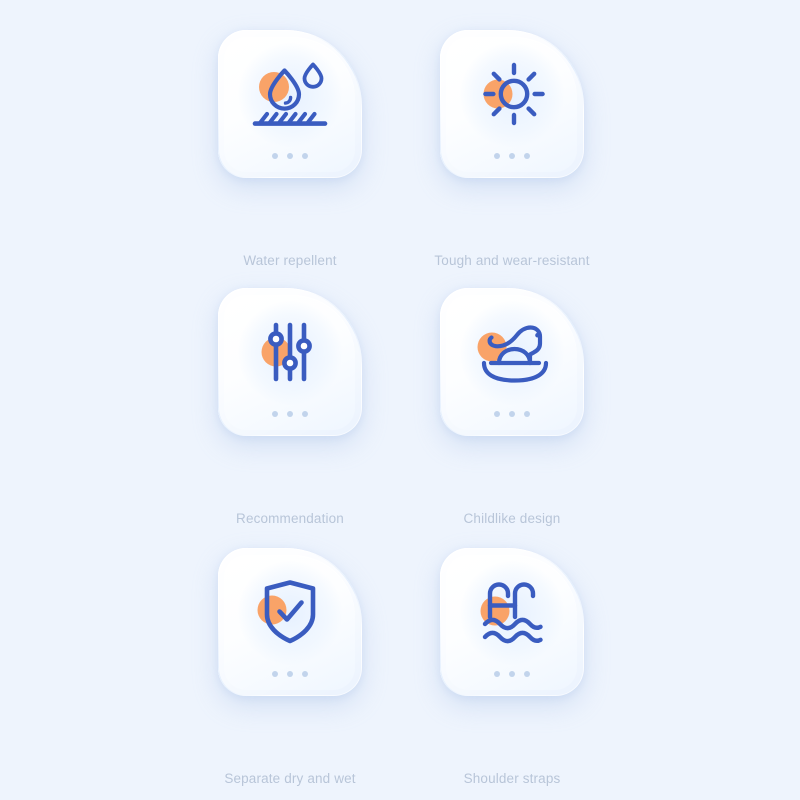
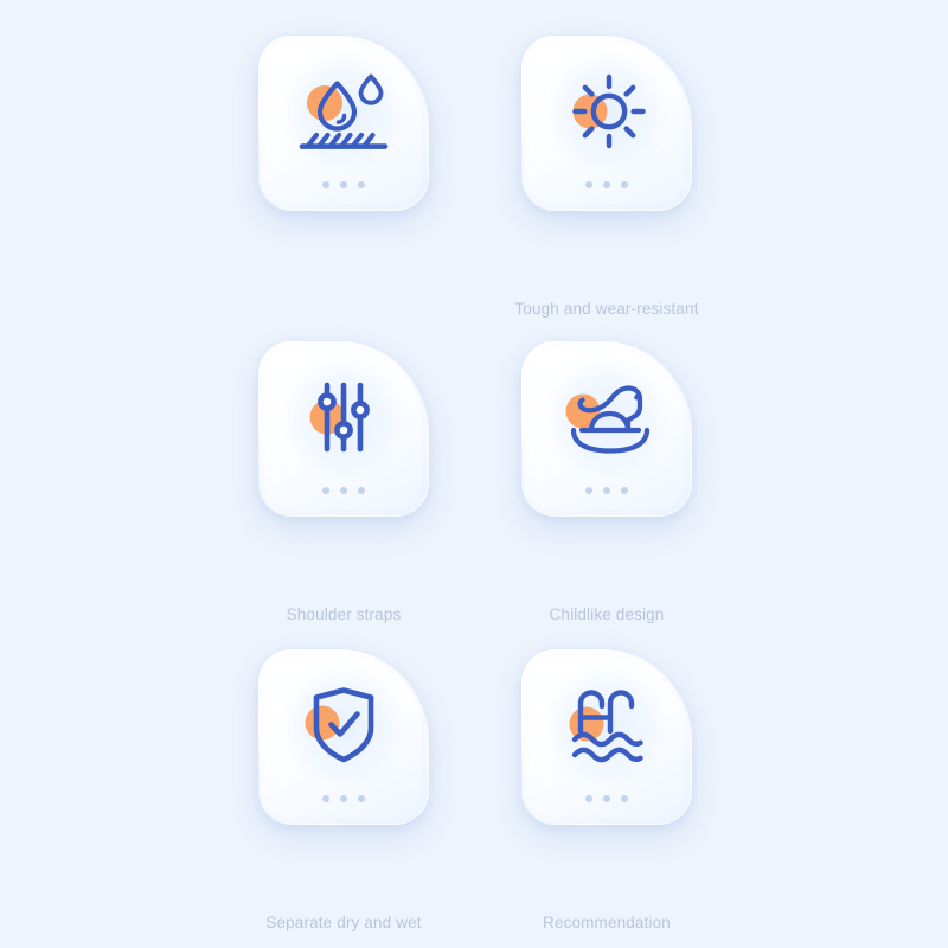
- Water repellent
  Tough and wear-resistant
- Recommendation
+ Shoulder straps
  Childlike design
  Separate dry and wet
- Shoulder straps
+ Recommendation
